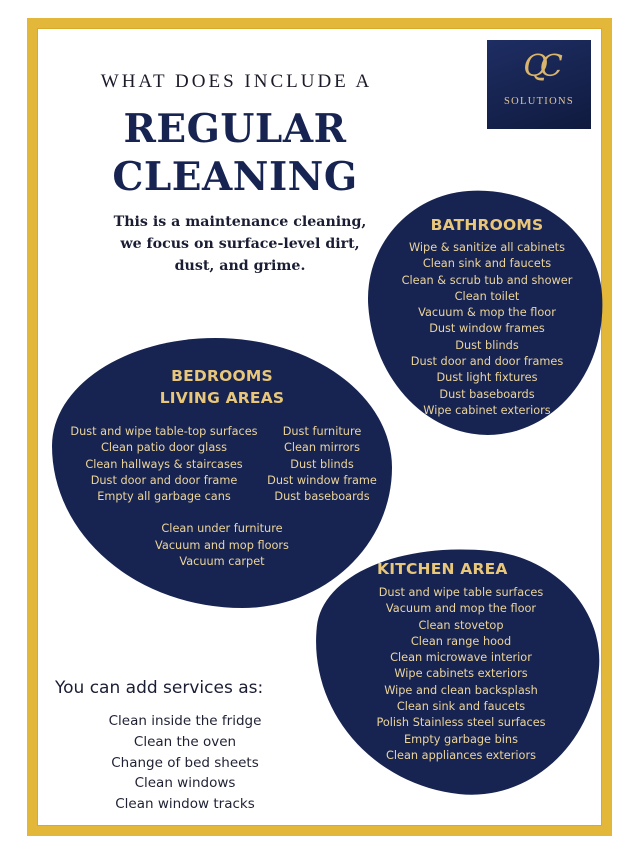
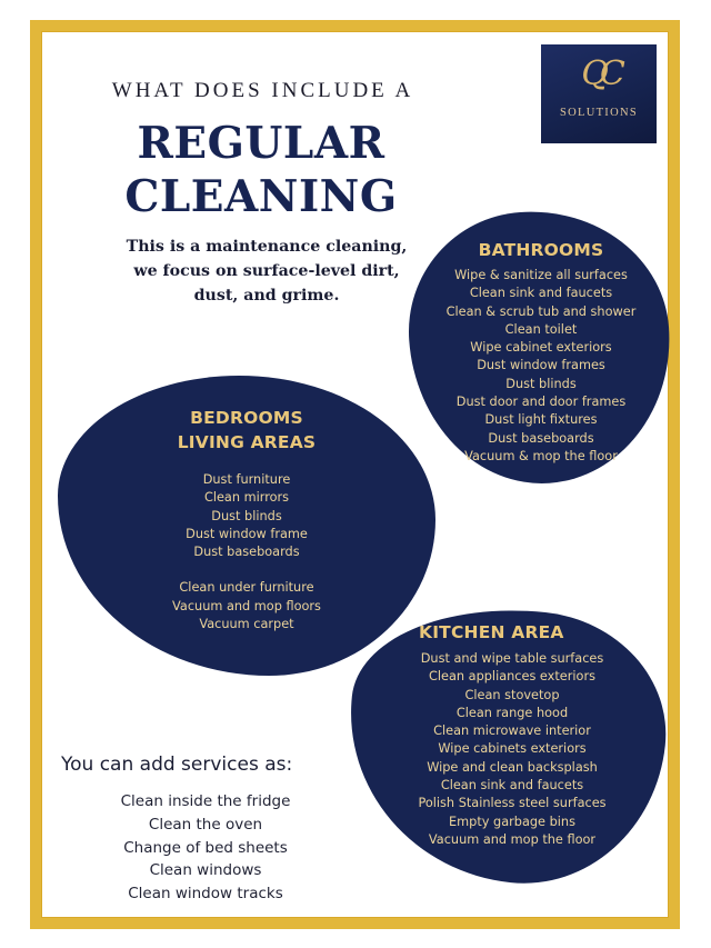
  QC
  SOLUTIONS
  WHAT DOES INCLUDE A
  REGULAR
  CLEANING
  This is a maintenance cleaning,
  we focus on surface-level dirt,
  dust, and grime.
  BATHROOMS
- Wipe & sanitize all cabinets
+ Wipe & sanitize all surfaces
  Clean sink and faucets
  Clean & scrub tub and shower
  Clean toilet
- Vacuum & mop the floor
+ Wipe cabinet exteriors
  Dust window frames
  Dust blinds
  Dust door and door frames
  Dust light fixtures
  Dust baseboards
- Wipe cabinet exteriors
+ Vacuum & mop the floor
  BEDROOMS
  LIVING AREAS
- Dust and wipe table-top surfaces
- Clean patio door glass
- Clean hallways & staircases
- Dust door and door frame
- Empty all garbage cans
  Dust furniture
  Clean mirrors
  Dust blinds
  Dust window frame
  Dust baseboards
  Clean under furniture
  Vacuum and mop floors
  Vacuum carpet
  KITCHEN AREA
  Dust and wipe table surfaces
- Vacuum and mop the floor
+ Clean appliances exteriors
  Clean stovetop
  Clean range hood
  Clean microwave interior
  Wipe cabinets exteriors
  Wipe and clean backsplash
  Clean sink and faucets
  Polish Stainless steel surfaces
  Empty garbage bins
- Clean appliances exteriors
+ Vacuum and mop the floor
  You can add services as:
  Clean inside the fridge
  Clean the oven
  Change of bed sheets
  Clean windows
  Clean window tracks
